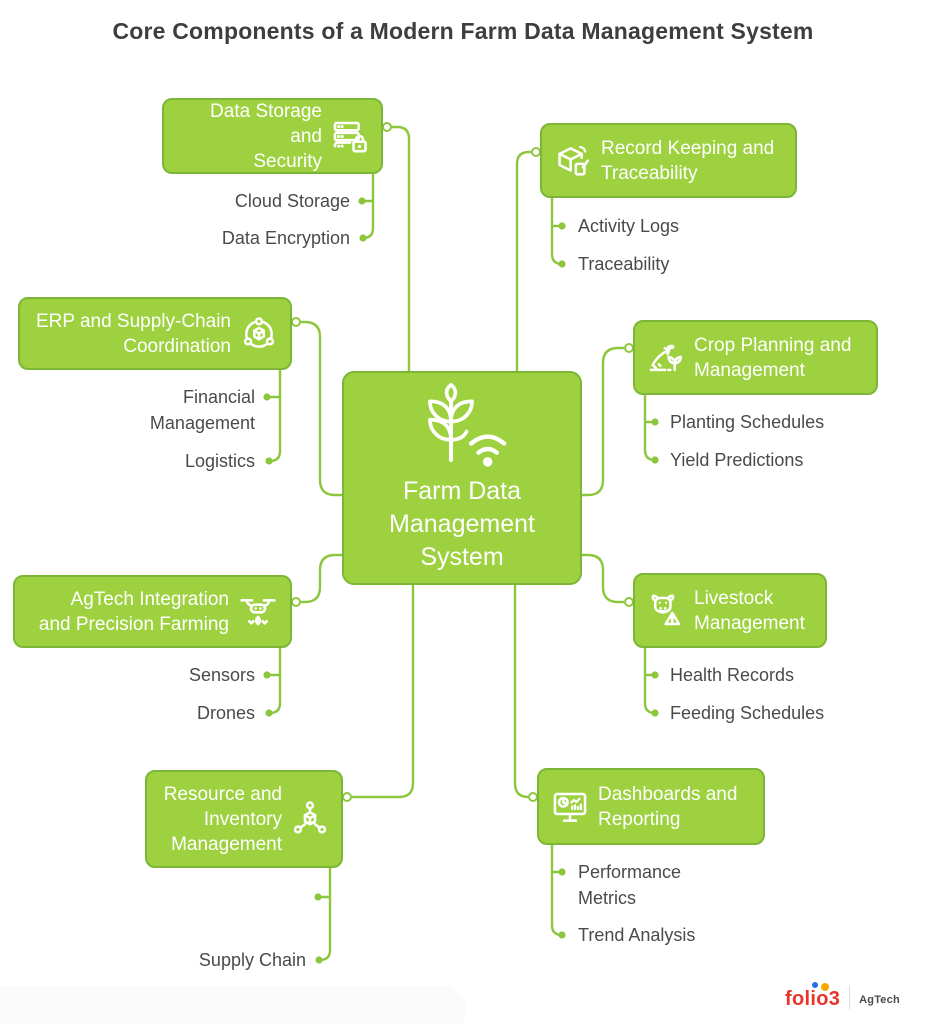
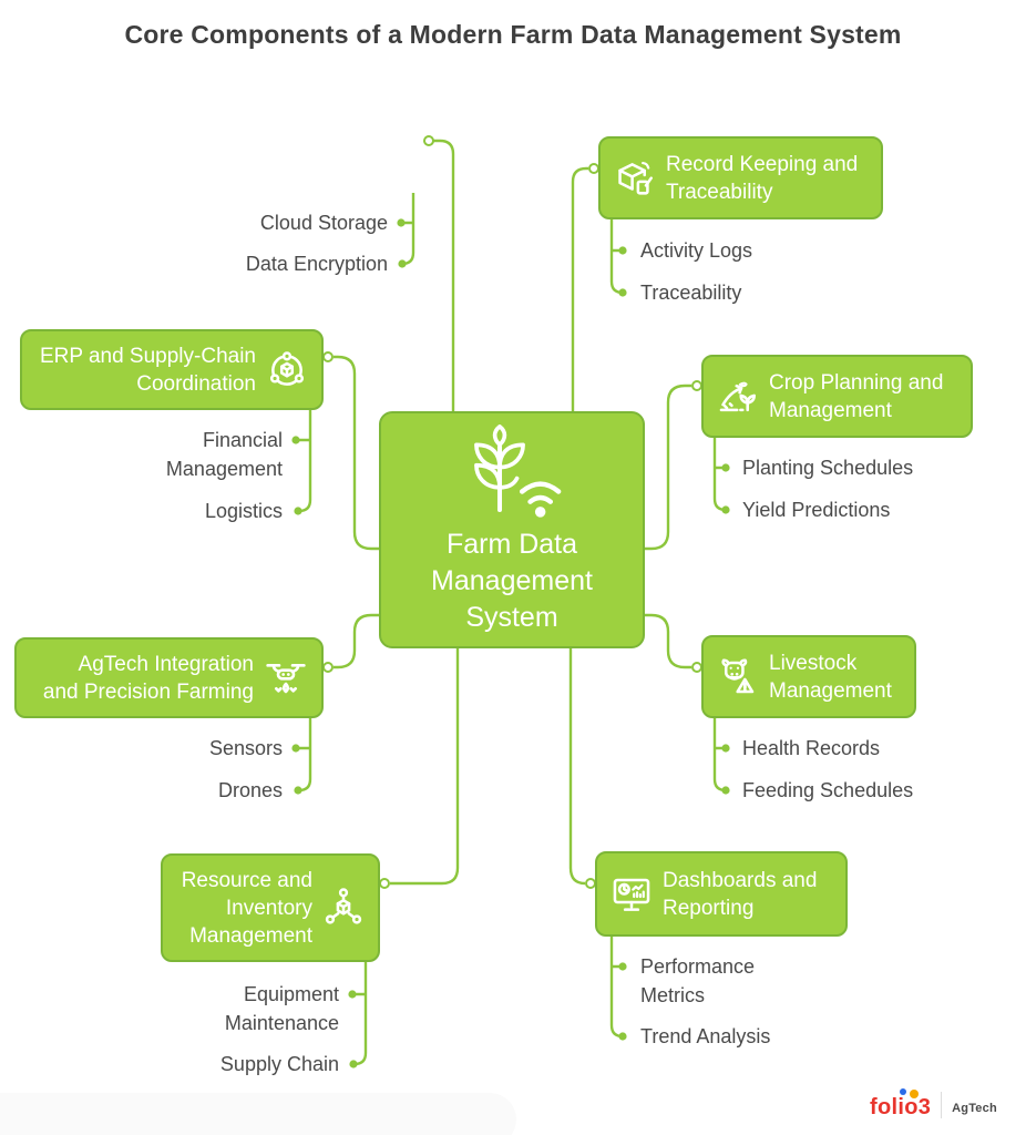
  Core Components of a Modern Farm Data Management System
  Farm Data
  Management
  System
- Data Storage and
- Security
  Cloud Storage
  Data Encryption
  Record Keeping and
  Traceability
  Activity Logs
  Traceability
  ERP and Supply-Chain
  Coordination
  Financial Management
  Logistics
  Crop Planning and
  Management
  Planting Schedules
  Yield Predictions
  AgTech Integration
  and Precision Farming
  Sensors
  Drones
  Livestock
  Management
  Health Records
  Feeding Schedules
  Resource and
  Inventory
  Management
+ Equipment Maintenance
  Supply Chain
  Dashboards and
  Reporting
  Performance Metrics
  Trend Analysis
  folio3
  AgTech
